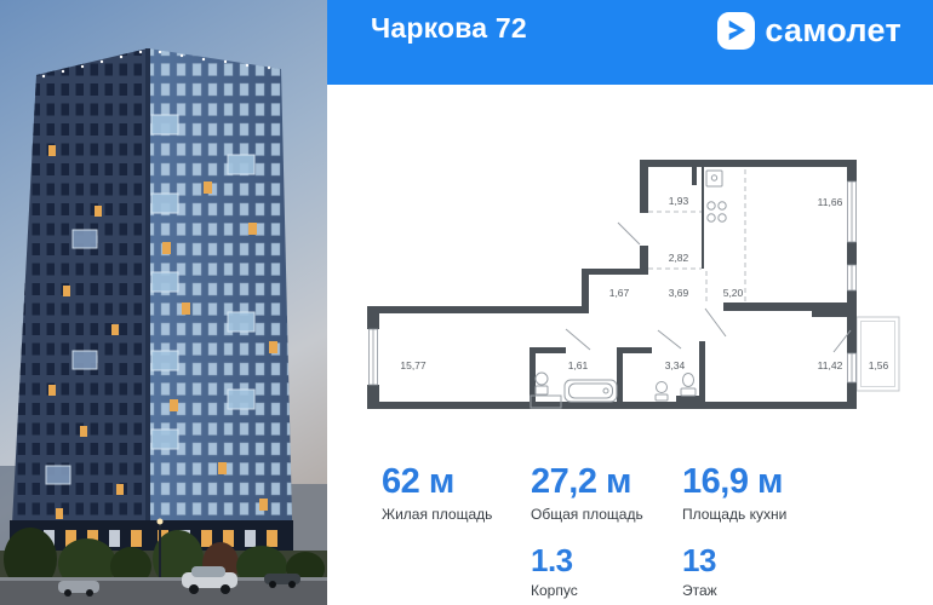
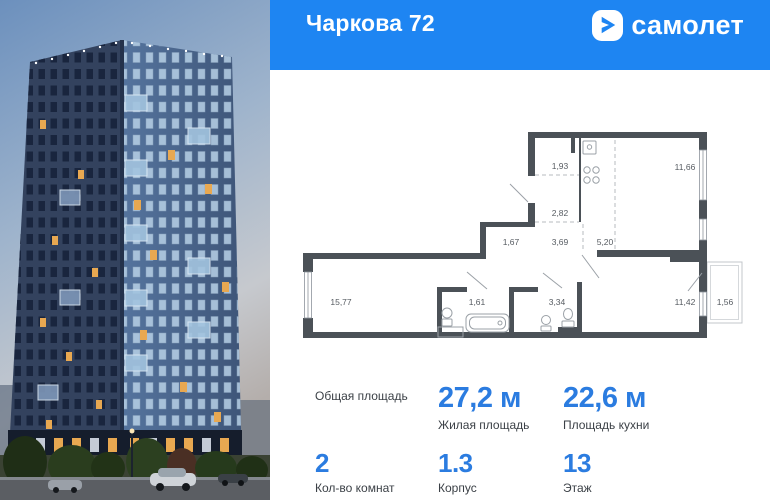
  Чаркова 72
  самолет
  1,93
  11,66
  2,82
  1,67
  3,69
  5,20
  15,77
  1,61
  3,34
  11,42
  1,56
- 62 м
- Жилая площадь
+ Общая площадь
  27,2 м
- Общая площадь
+ Жилая площадь
- 16,9 м
+ 22,6 м
  Площадь кухни
+ 2
+ Кол-во комнат
  1.3
  Корпус
  13
  Этаж
